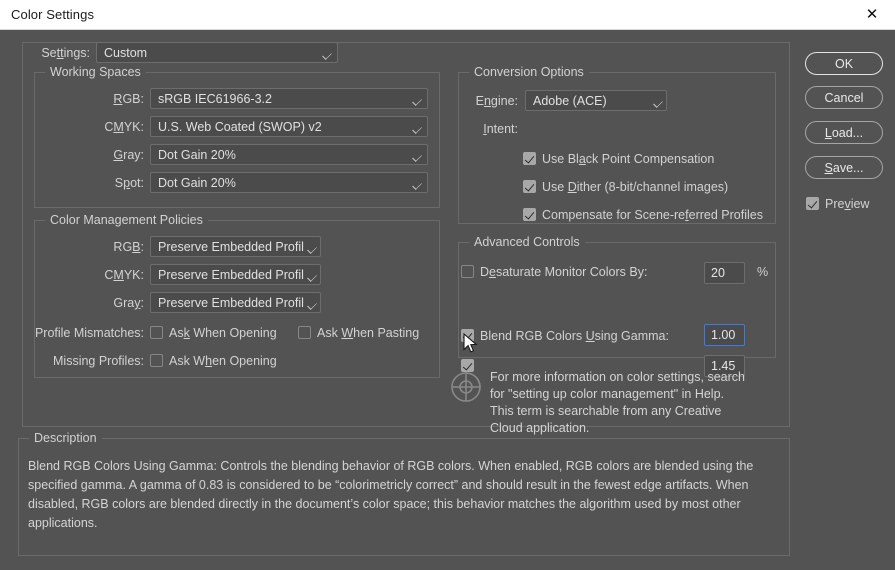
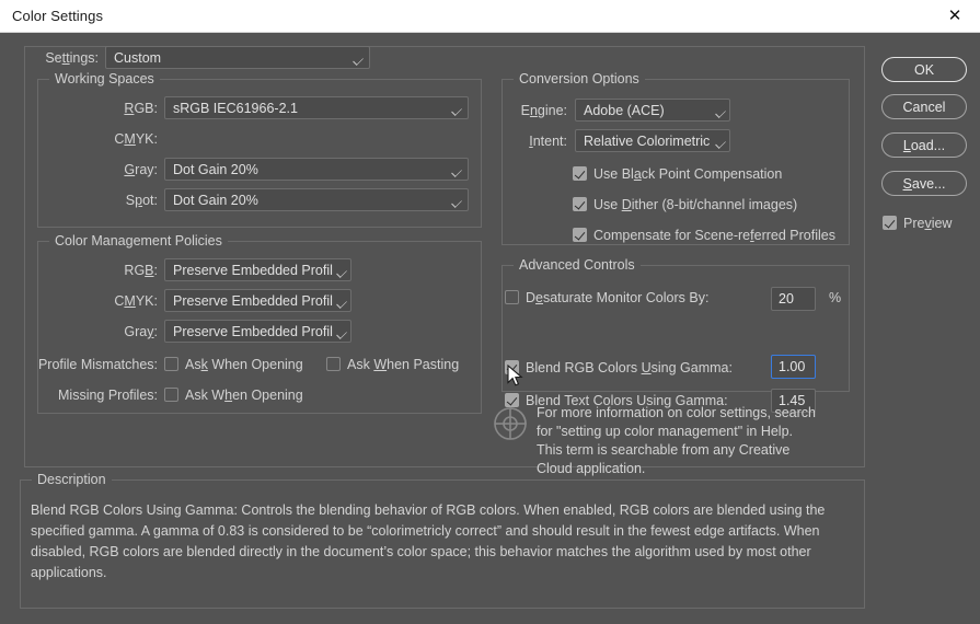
  Color Settings
  ✕
  Settings:
  Custom
  Working Spaces
  RGB:
- sRGB IEC61966-3.2
+ sRGB IEC61966-2.1
  CMYK:
- U.S. Web Coated (SWOP) v2
  Gray:
  Dot Gain 20%
  Spot:
  Dot Gain 20%
  Color Management Policies
  RGB:
  Preserve Embedded Profil
  CMYK:
  Preserve Embedded Profil
  Gray:
  Preserve Embedded Profil
  Profile Mismatches:
  Ask When Opening
  Ask When Pasting
  Missing Profiles:
  Ask When Opening
  Conversion Options
  Engine:
  Adobe (ACE)
  Intent:
+ Relative Colorimetric
  Use Black Point Compensation
  Use Dither (8-bit/channel images)
  Compensate for Scene-referred Profiles
  Advanced Controls
  Desaturate Monitor Colors By:
  20
  %
  Blend RGB Colors Using Gamma:
  1.00
+ Blend Text Colors Using Gamma:
  1.45
  For more information on color settings, search for "setting up color management" in Help. This term is searchable from any Creative Cloud application.
  Description
  Blend RGB Colors Using Gamma: Controls the blending behavior of RGB colors. When enabled, RGB colors are blended using the specified gamma. A gamma of 0.83 is considered to be “colorimetricly correct” and should result in the fewest edge artifacts. When disabled, RGB colors are blended directly in the document’s color space; this behavior matches the algorithm used by most other applications.
  OK
  Cancel
  Load...
  Save...
  Preview
